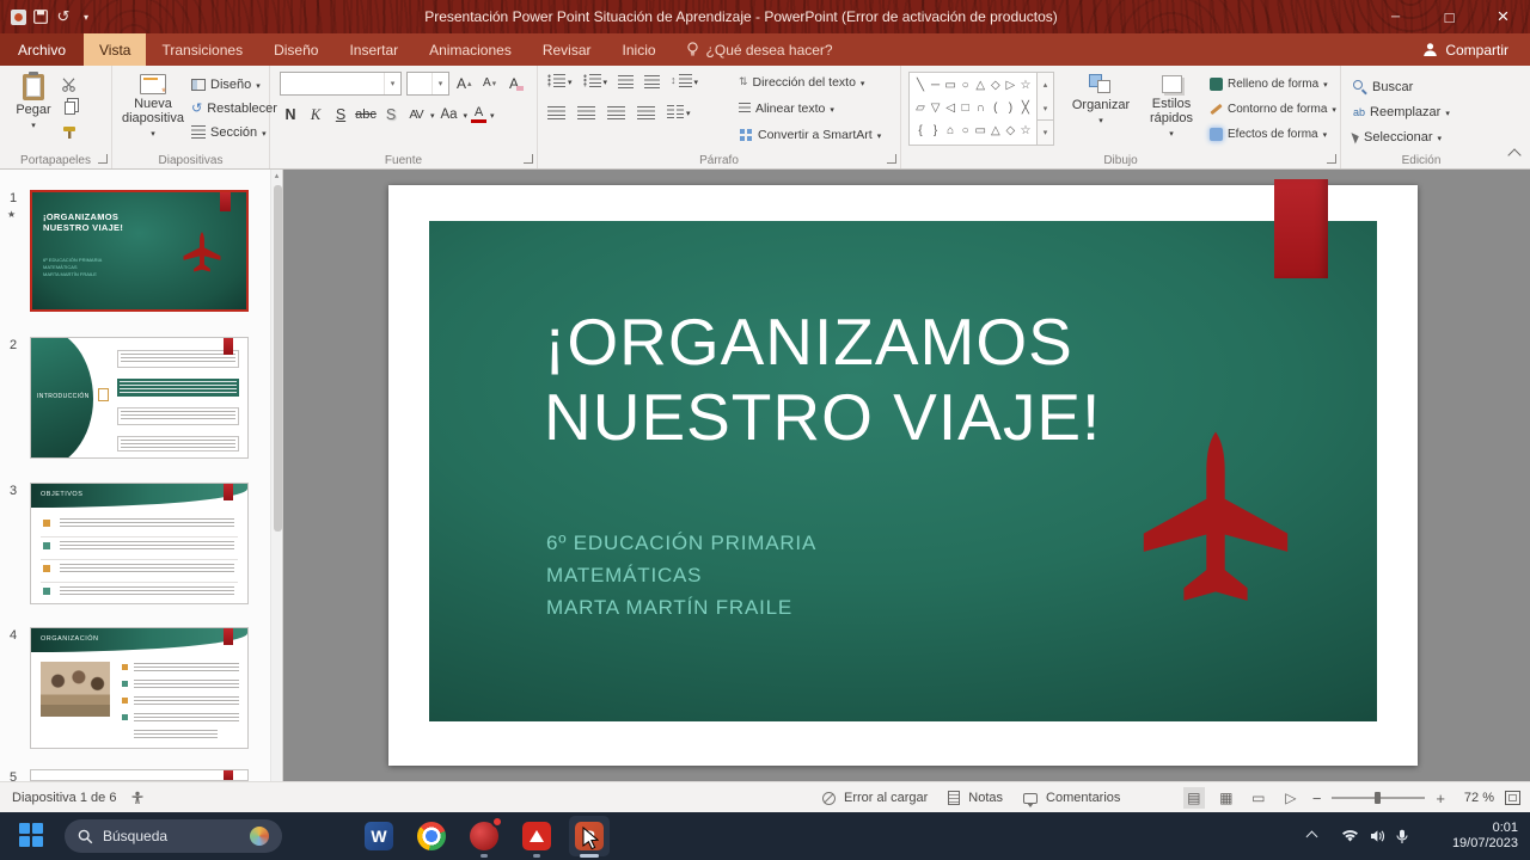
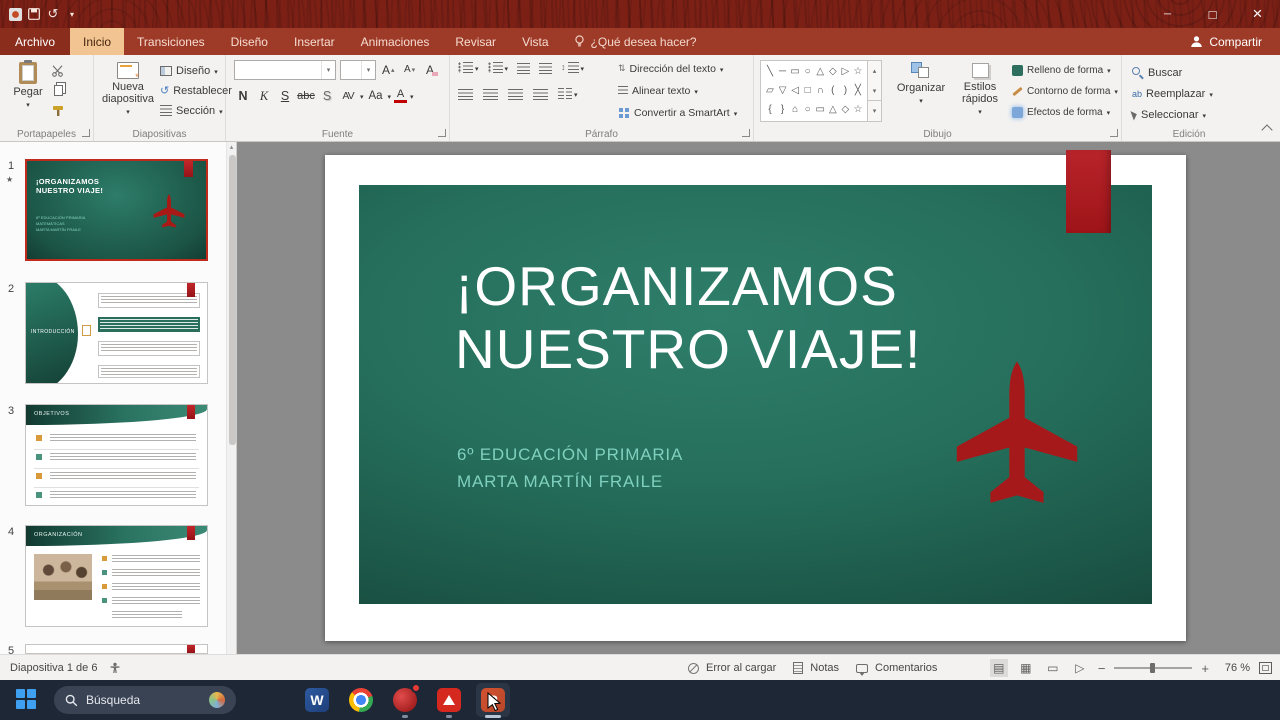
- Presentación Power Point Situación de Aprendizaje - PowerPoint (Error de activación de productos)
  Archivo
- Vista
+ Inicio
  Transiciones
  Diseño
  Insertar
  Animaciones
  Revisar
- Inicio
+ Vista
  ¿Qué desea hacer?
  Compartir
  Pegar
  Portapapeles
  *
  Nueva
  diapositiva
  Diseño
  Restablecer
  Sección
  Diapositivas
  A
  A
  A
  N
  K
  S
  abc
  S
  AV
  Aa
  A
  Fuente
  Dirección del texto
  Alinear texto
  Convertir a SmartArt
  Párrafo
  Organizar
  Estilos
  rápidos
  Relleno de forma
  Contorno de forma
  Efectos de forma
  Dibujo
  Buscar
  Reemplazar
  Seleccionar
  Edición
  1
  ¡ORGANIZAMOS
  NUESTRO VIAJE!
  2
  3
  4
  5
  ¡ORGANIZAMOS
  NUESTRO VIAJE!
  6º EDUCACIÓN PRIMARIA
- MATEMÁTICAS
  MARTA MARTÍN FRAILE
  Diapositiva 1 de 6
  Error al cargar
  Notas
  Comentarios
  −
  +
- 72 %
+ 76 %
  Búsqueda
- 0:01
- 19/07/2023
